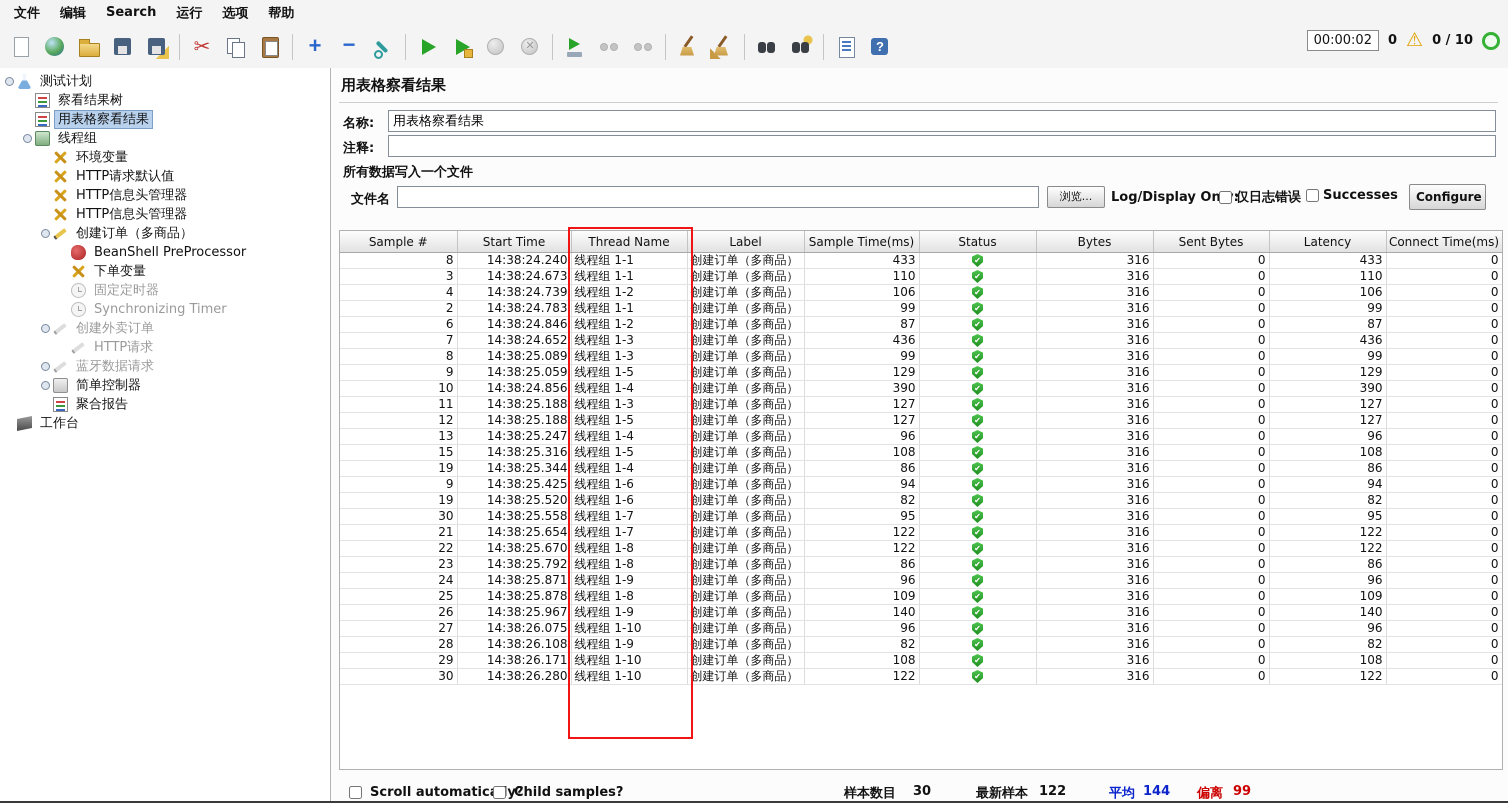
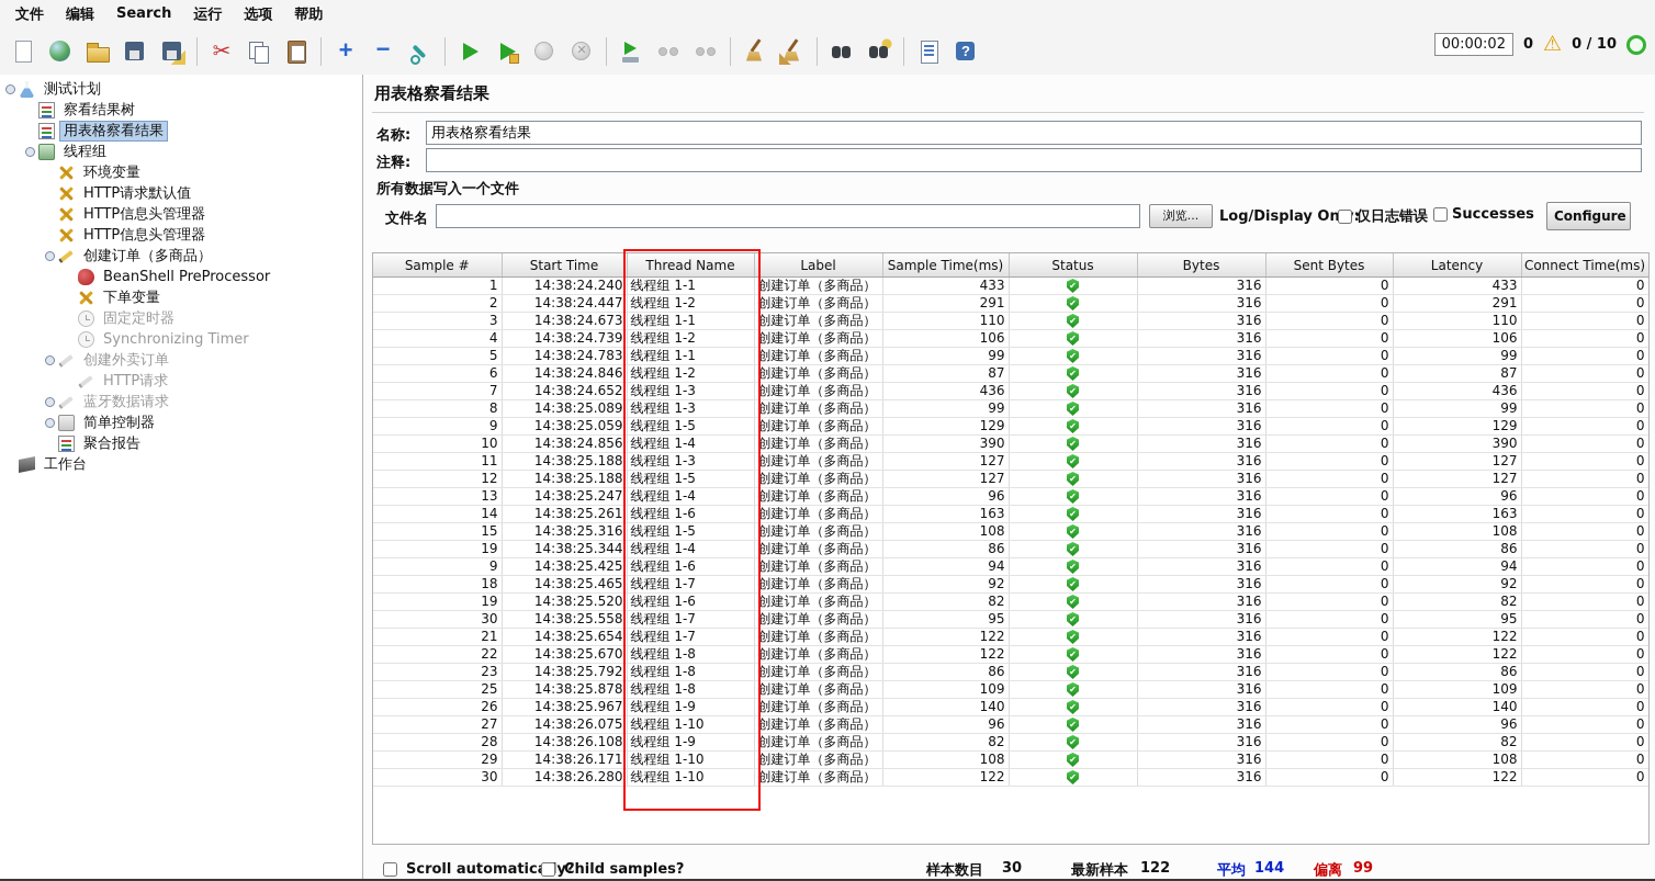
  文件
  编辑
  Search
  运行
  选项
  帮助
  00:00:02
  0
  ⚠
  0 / 10
  测试计划
  察看结果树
  用表格察看结果
  线程组
  环境变量
  HTTP请求默认值
  HTTP信息头管理器
  HTTP信息头管理器
  创建订单（多商品）
  BeanShell PreProcessor
  下单变量
  固定定时器
  Synchronizing Timer
  创建外卖订单
  HTTP请求
  蓝牙数据请求
  简单控制器
  聚合报告
  工作台
  用表格察看结果
  名称:
  用表格察看结果
  注释:
  所有数据写入一个文件
  文件名
  浏览...
  Log/Display Only:
  仅日志错误
  Successes
  Configure
  Sample #	Start Time	Thread Name	Label	Sample Time(ms)	Status	Bytes	Sent Bytes	Latency	Connect Time(ms)
- 8	14:38:24.240	线程组 1-1	创建订单（多商品）	433		316	0	433	0
+ 1	14:38:24.240	线程组 1-1	创建订单（多商品）	433		316	0	433	0
+ 2	14:38:24.447	线程组 1-2	创建订单（多商品）	291		316	0	291	0
  3	14:38:24.673	线程组 1-1	创建订单（多商品）	110		316	0	110	0
  4	14:38:24.739	线程组 1-2	创建订单（多商品）	106		316	0	106	0
- 2	14:38:24.783	线程组 1-1	创建订单（多商品）	99		316	0	99	0
+ 5	14:38:24.783	线程组 1-1	创建订单（多商品）	99		316	0	99	0
  6	14:38:24.846	线程组 1-2	创建订单（多商品）	87		316	0	87	0
  7	14:38:24.652	线程组 1-3	创建订单（多商品）	436		316	0	436	0
  8	14:38:25.089	线程组 1-3	创建订单（多商品）	99		316	0	99	0
  9	14:38:25.059	线程组 1-5	创建订单（多商品）	129		316	0	129	0
  10	14:38:24.856	线程组 1-4	创建订单（多商品）	390		316	0	390	0
  11	14:38:25.188	线程组 1-3	创建订单（多商品）	127		316	0	127	0
  12	14:38:25.188	线程组 1-5	创建订单（多商品）	127		316	0	127	0
  13	14:38:25.247	线程组 1-4	创建订单（多商品）	96		316	0	96	0
+ 14	14:38:25.261	线程组 1-6	创建订单（多商品）	163		316	0	163	0
  15	14:38:25.316	线程组 1-5	创建订单（多商品）	108		316	0	108	0
  19	14:38:25.344	线程组 1-4	创建订单（多商品）	86		316	0	86	0
  9	14:38:25.425	线程组 1-6	创建订单（多商品）	94		316	0	94	0
+ 18	14:38:25.465	线程组 1-7	创建订单（多商品）	92		316	0	92	0
  19	14:38:25.520	线程组 1-6	创建订单（多商品）	82		316	0	82	0
  30	14:38:25.558	线程组 1-7	创建订单（多商品）	95		316	0	95	0
  21	14:38:25.654	线程组 1-7	创建订单（多商品）	122		316	0	122	0
  22	14:38:25.670	线程组 1-8	创建订单（多商品）	122		316	0	122	0
  23	14:38:25.792	线程组 1-8	创建订单（多商品）	86		316	0	86	0
- 24	14:38:25.871	线程组 1-9	创建订单（多商品）	96		316	0	96	0
  25	14:38:25.878	线程组 1-8	创建订单（多商品）	109		316	0	109	0
  26	14:38:25.967	线程组 1-9	创建订单（多商品）	140		316	0	140	0
  27	14:38:26.075	线程组 1-10	创建订单（多商品）	96		316	0	96	0
  28	14:38:26.108	线程组 1-9	创建订单（多商品）	82		316	0	82	0
  29	14:38:26.171	线程组 1-10	创建订单（多商品）	108		316	0	108	0
  30	14:38:26.280	线程组 1-10	创建订单（多商品）	122		316	0	122	0
  Scroll automatically?
  Child samples?
  样本数目
  30
  最新样本
  122
  平均
  144
  偏离
  99
